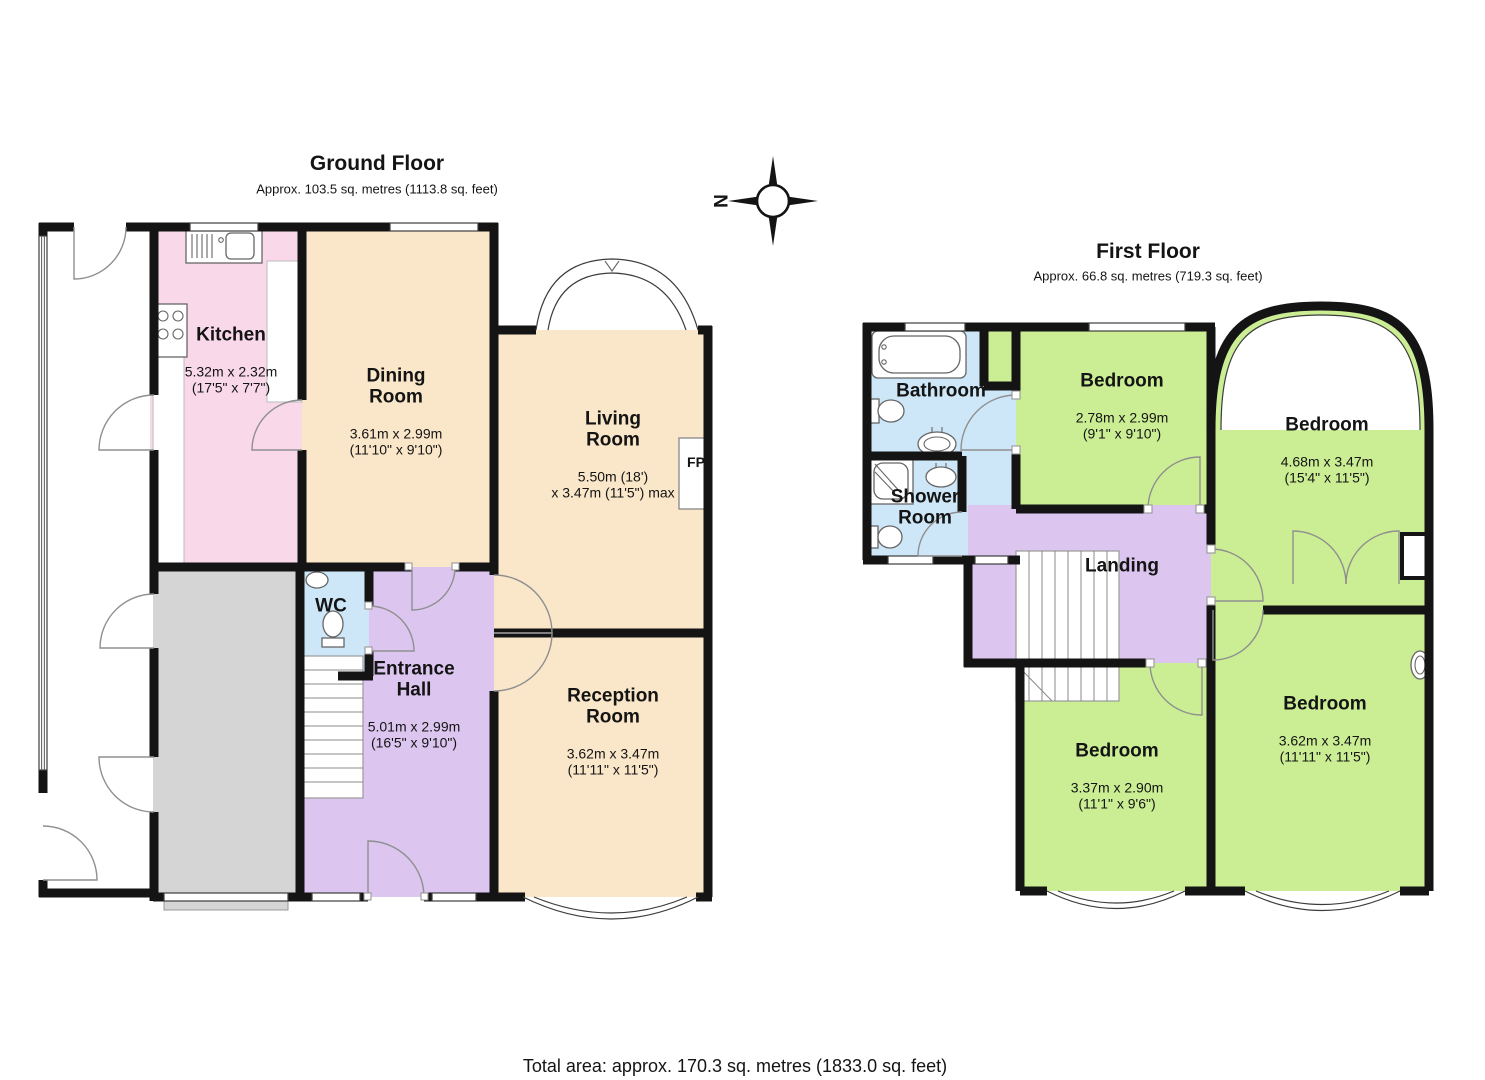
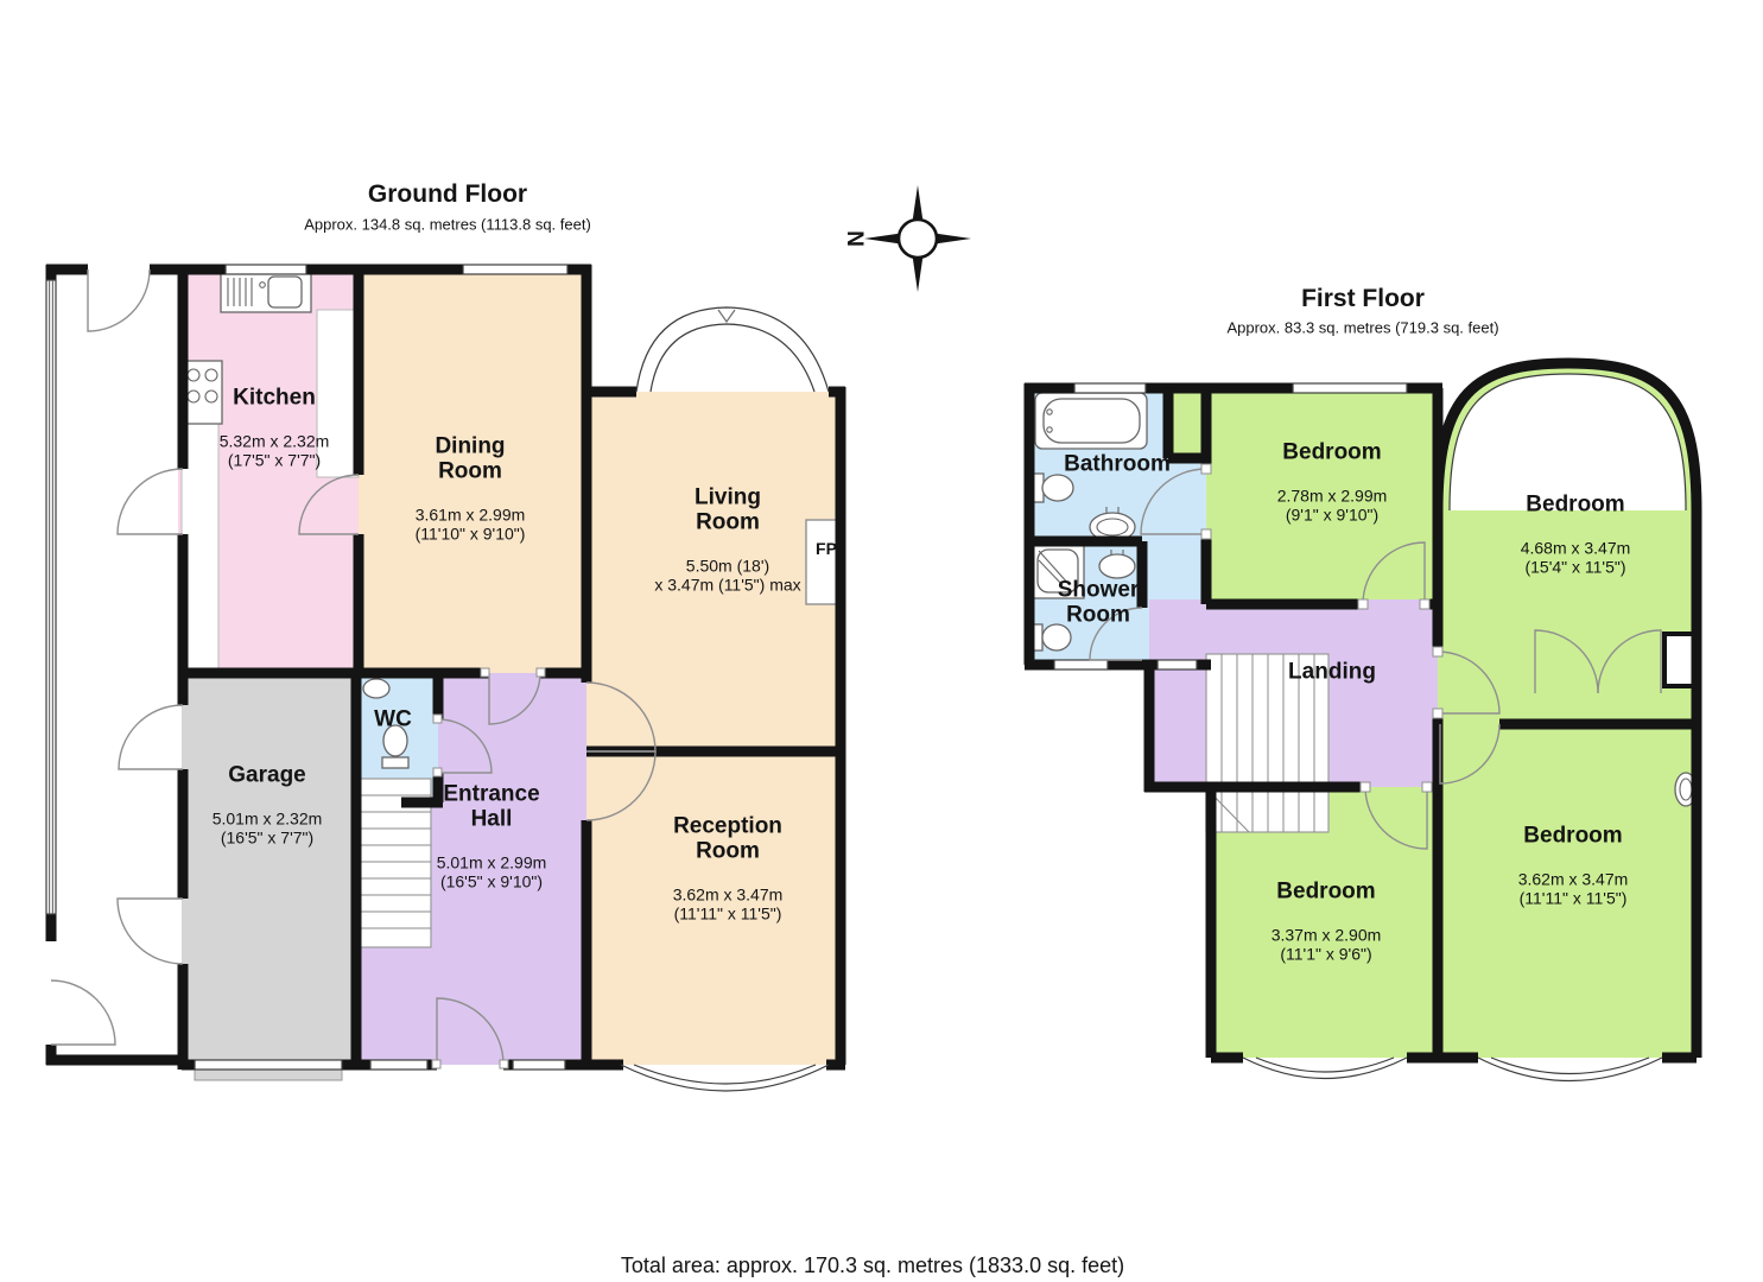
  Ground Floor
- Approx. 103.5 sq. metres (1113.8 sq. feet)
+ Approx. 134.8 sq. metres (1113.8 sq. feet)
  Kitchen
  5.32m x 2.32m
  (17'5" x 7'7")
  Dining
  Room
  3.61m x 2.99m
  (11'10" x 9'10")
  Living
  Room
  5.50m (18')
  x 3.47m (11'5") max
  FP
+ Garage
+ 5.01m x 2.32m
+ (16'5" x 7'7")
  WC
  Entrance
  Hall
  5.01m x 2.99m
  (16'5" x 9'10")
  Reception
  Room
  3.62m x 3.47m
  (11'11" x 11'5")
  First Floor
- Approx. 66.8 sq. metres (719.3 sq. feet)
+ Approx. 83.3 sq. metres (719.3 sq. feet)
  Bathroom
  Shower
  Room
  Landing
  Bedroom
  2.78m x 2.99m
  (9'1" x 9'10")
  Bedroom
  4.68m x 3.47m
  (15'4" x 11'5")
  Bedroom
  3.37m x 2.90m
  (11'1" x 9'6")
  Bedroom
  3.62m x 3.47m
  (11'11" x 11'5")
  Total area: approx. 170.3 sq. metres (1833.0 sq. feet)
